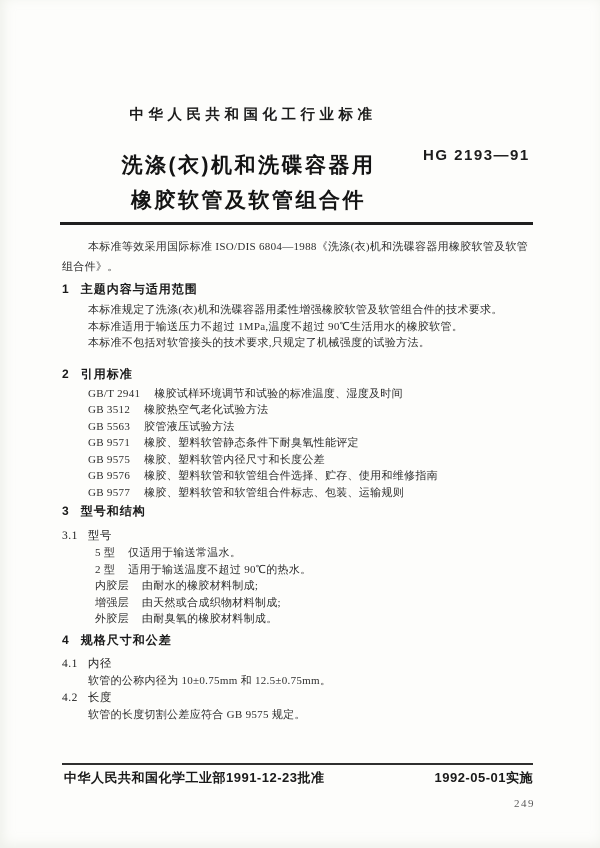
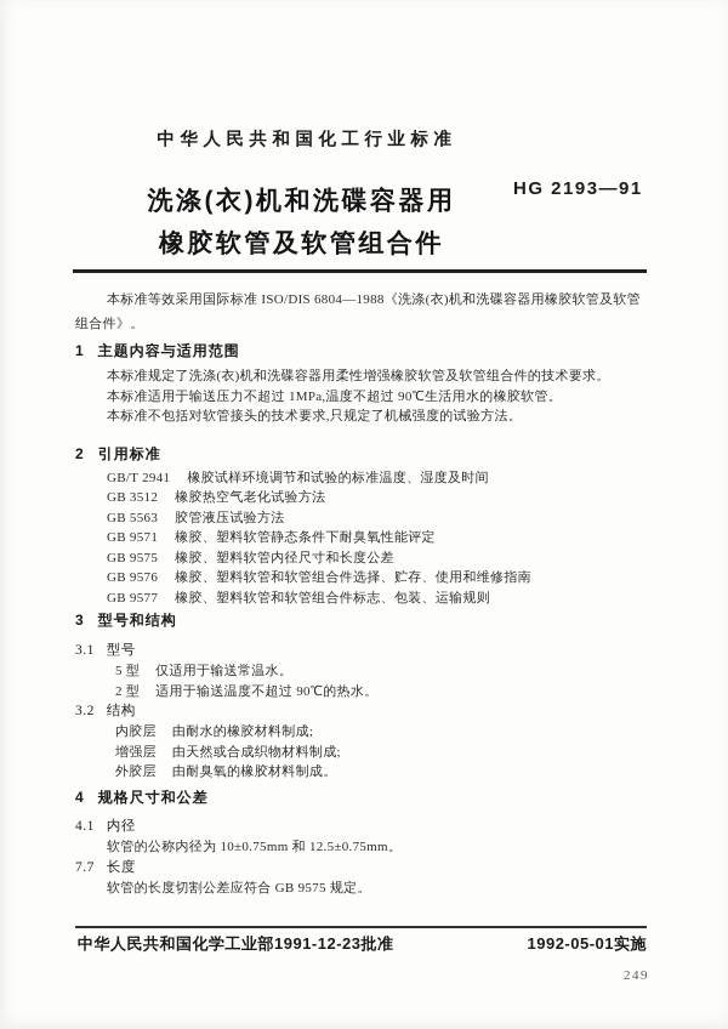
  中华人民共和国化工行业标准
  HG 2193—91
  洗涤(衣)机和洗碟容器用
  橡胶软管及软管组合件
  本标准等效采用国际标准 ISO/DIS 6804—1988《洗涤(衣)机和洗碟容器用橡胶软管及软管组合件》。
  1
  主题内容与适用范围
  本标准规定了洗涤(衣)机和洗碟容器用柔性增强橡胶软管及软管组合件的技术要求。
  本标准适用于输送压力不超过 1MPa,温度不超过 90℃生活用水的橡胶软管。
  本标准不包括对软管接头的技术要求,只规定了机械强度的试验方法。
  2
  引用标准
  GB/T 2941
  橡胶试样环境调节和试验的标准温度、湿度及时间
  GB 3512
  橡胶热空气老化试验方法
  GB 5563
  胶管液压试验方法
  GB 9571
  橡胶、塑料软管静态条件下耐臭氧性能评定
  GB 9575
  橡胶、塑料软管内径尺寸和长度公差
  GB 9576
  橡胶、塑料软管和软管组合件选择、贮存、使用和维修指南
  GB 9577
  橡胶、塑料软管和软管组合件标志、包装、运输规则
  3
  型号和结构
  3.1
  型号
  5 型
  仅适用于输送常温水。
  2 型
  适用于输送温度不超过 90℃的热水。
+ 3.2
+ 结构
  内胶层
  由耐水的橡胶材料制成;
  增强层
  由天然或合成织物材料制成;
  外胶层
  由耐臭氧的橡胶材料制成。
  4
  规格尺寸和公差
  4.1
  内径
  软管的公称内径为 10±0.75mm 和 12.5±0.75mm。
- 4.2
+ 7.7
  长度
  软管的长度切割公差应符合 GB 9575 规定。
  中华人民共和国化学工业部1991-12-23批准
  1992-05-01实施
  249
